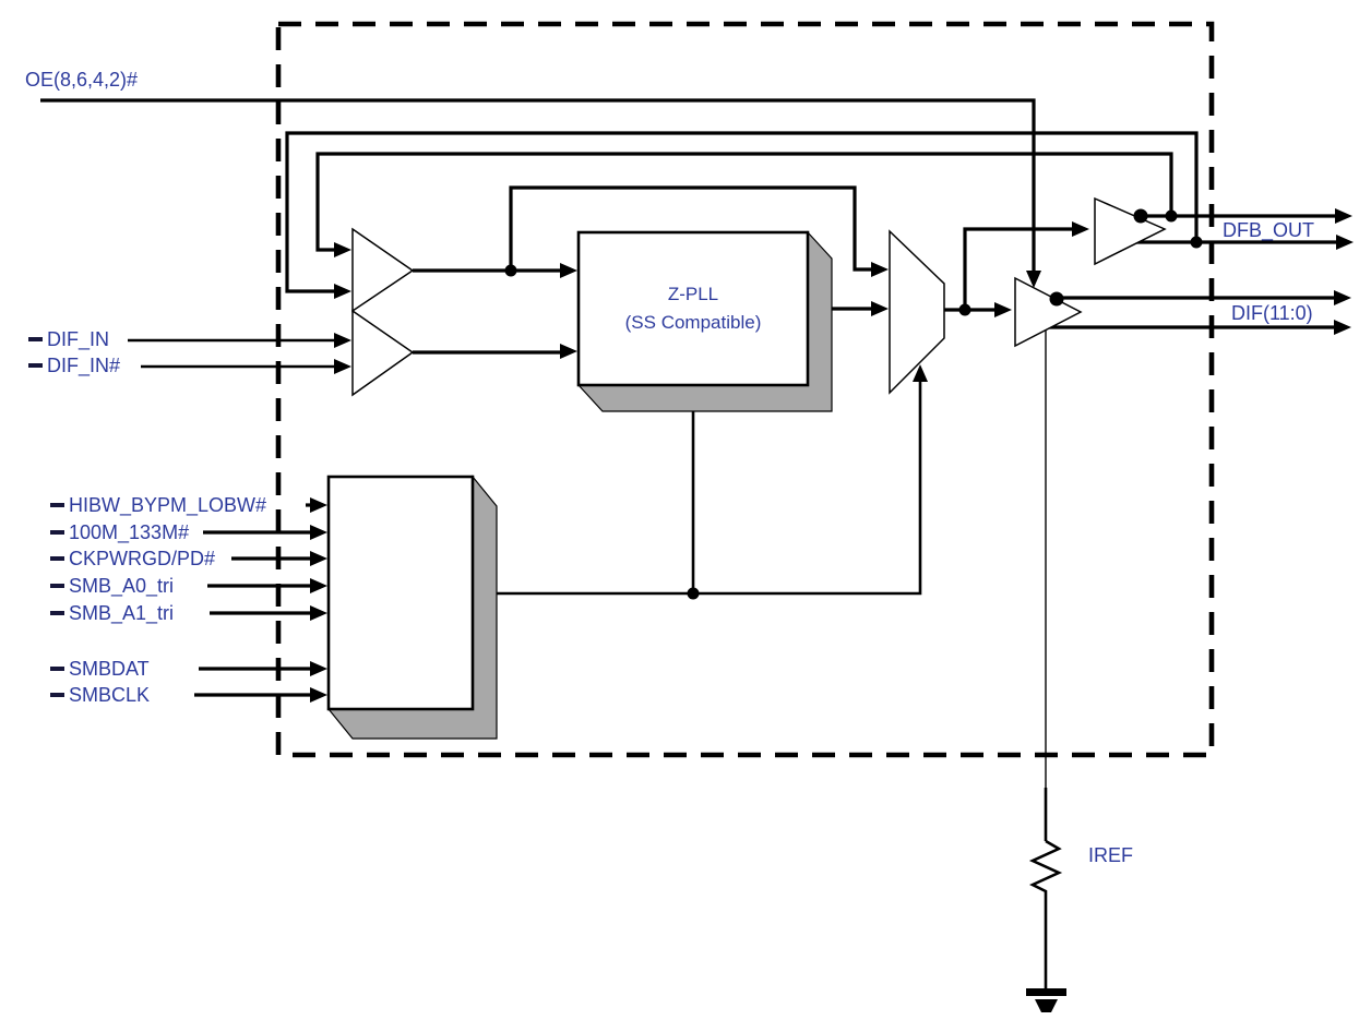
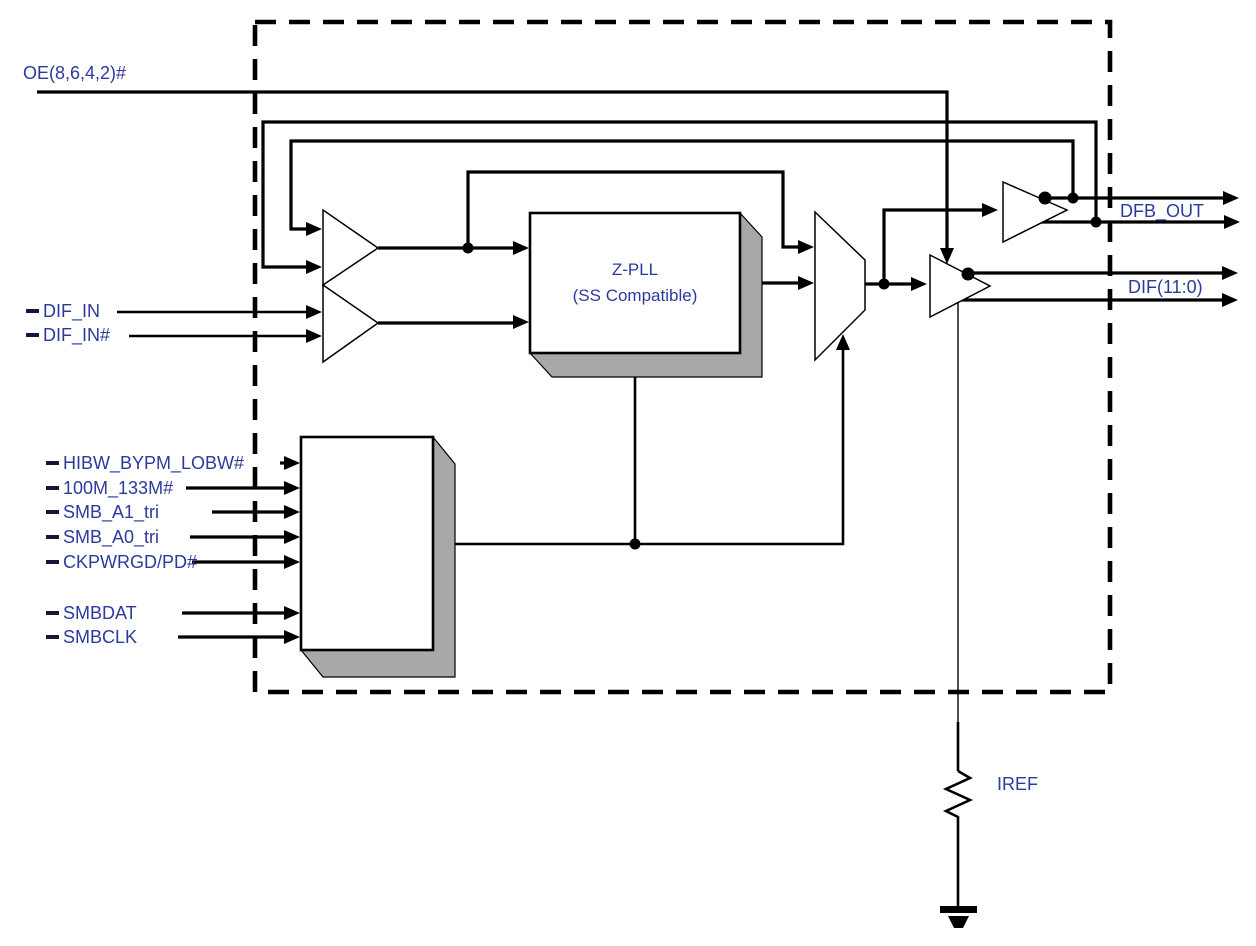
  OE(8,6,4,2)#
  DIF_IN
  DIF_IN#
  HIBW_BYPM_LOBW#
  100M_133M#
- CKPWRGD/PD#
+ SMB_A1_tri
  SMB_A0_tri
- SMB_A1_tri
+ CKPWRGD/PD#
  SMBDAT
  SMBCLK
  DFB_OUT
  DIF(11:0)
  IREF
  Z-PLL
  (SS Compatible)
